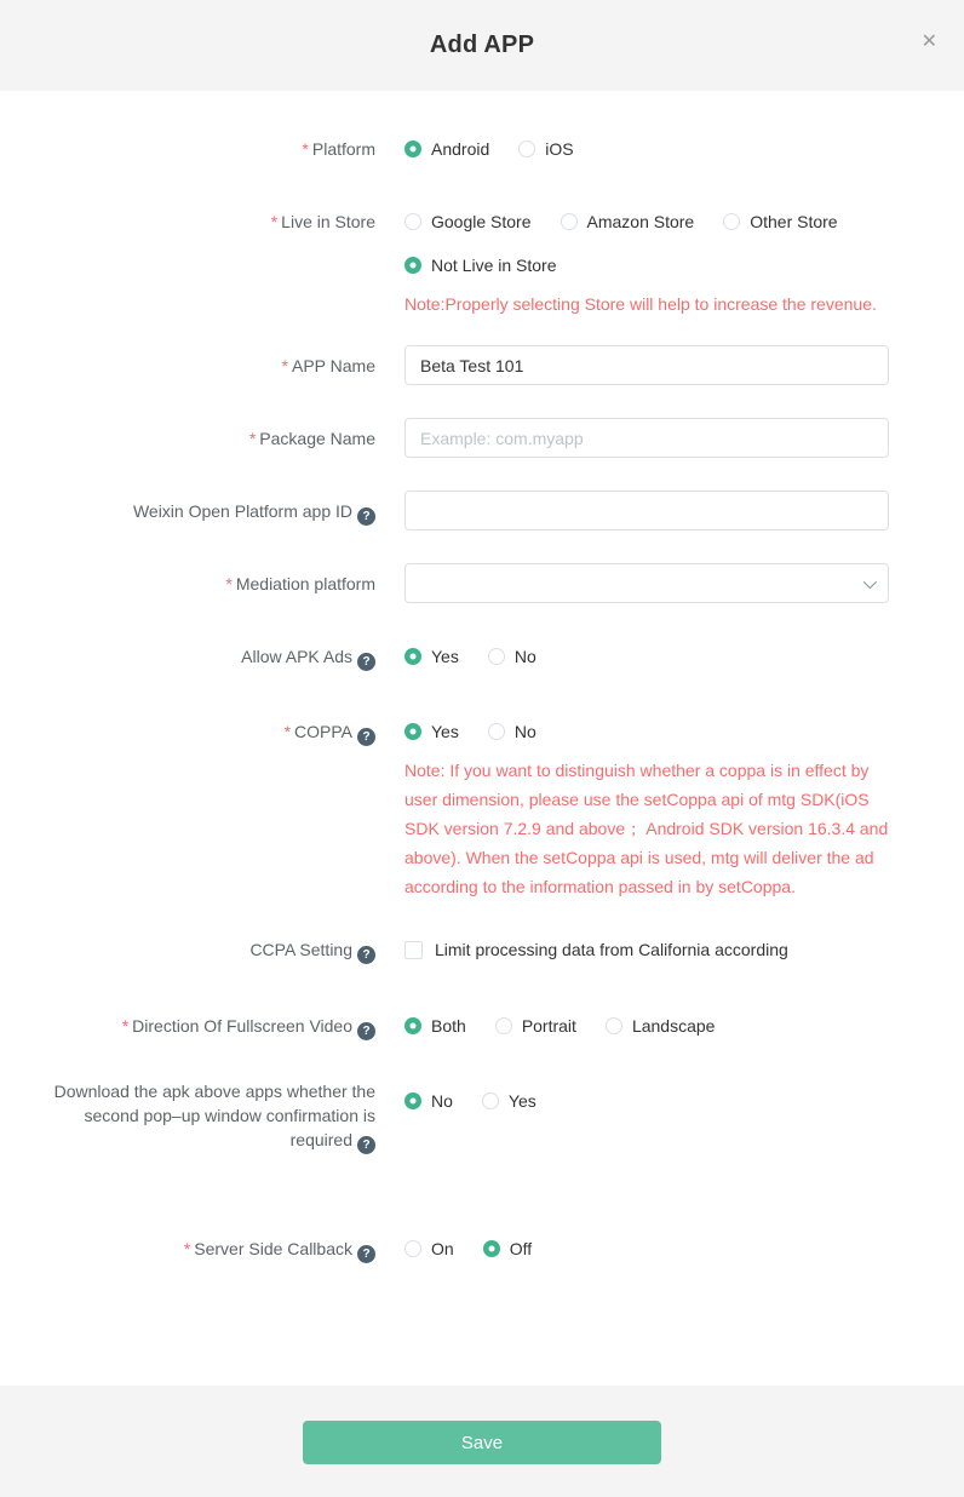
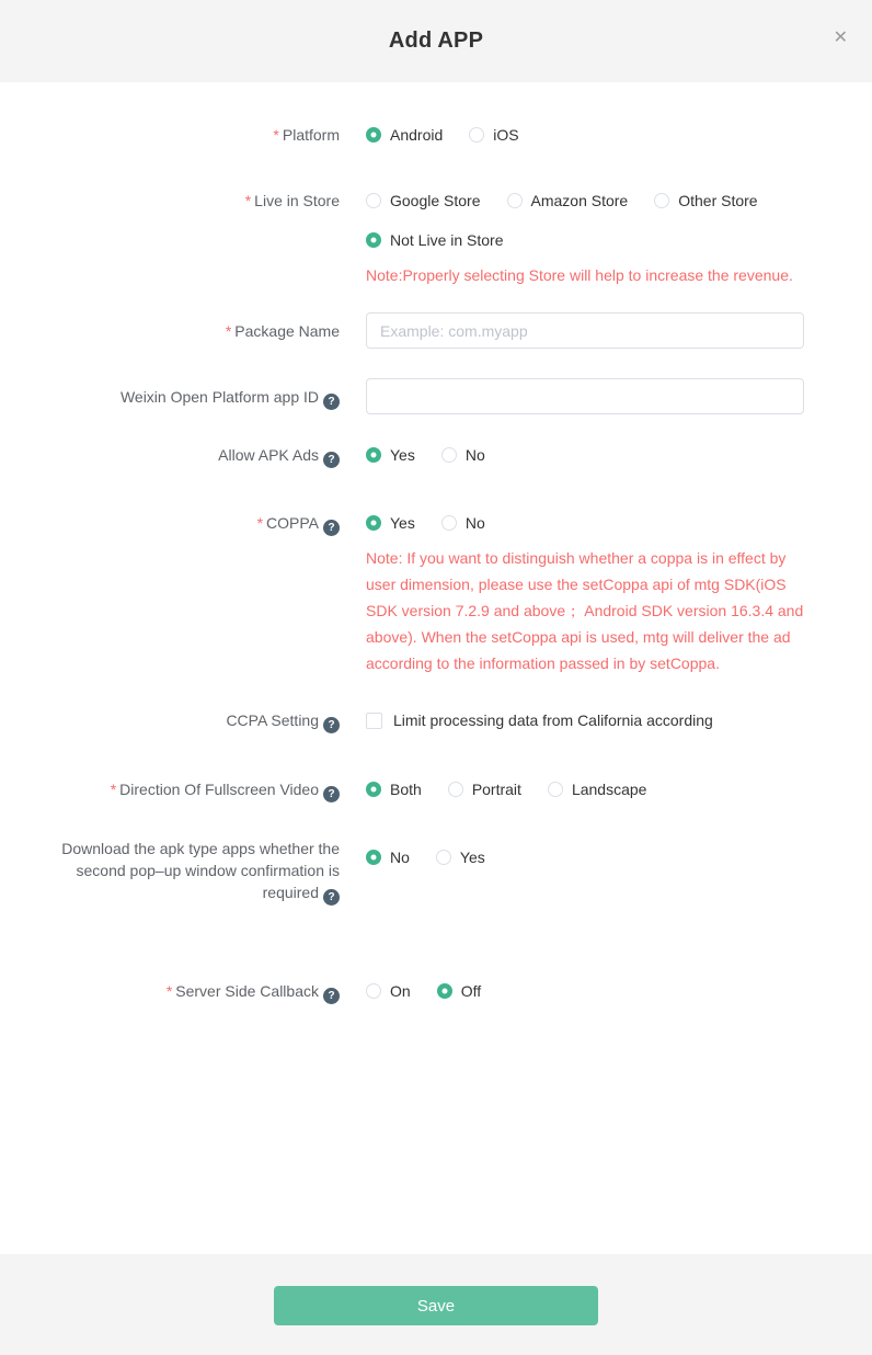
  Add APP
  ✕
  * Platform
  Android
  iOS
  * Live in Store
  Google Store
  Amazon Store
  Other Store
  Not Live in Store
  Note:Properly selecting Store will help to increase the revenue.
- * APP Name
- Beta Test 101
  * Package Name
  Example: com.myapp
  Weixin Open Platform app ID ?
- * Mediation platform
  Allow APK Ads ?
  Yes
  No
  * COPPA ?
  Yes
  No
  Note: If you want to distinguish whether a coppa is in effect by user dimension, please use the setCoppa api of mtg SDK(iOS SDK version 7.2.9 and above； Android SDK version 16.3.4 and above). When the setCoppa api is used, mtg will deliver the ad according to the information passed in by setCoppa.
  CCPA Setting ?
  Limit processing data from California according
  * Direction Of Fullscreen Video ?
  Both
  Portrait
  Landscape
- Download the apk above apps whether the second pop–up window confirmation is required ?
+ Download the apk type apps whether the second pop–up window confirmation is required ?
  No
  Yes
  * Server Side Callback ?
  On
  Off
  Save
